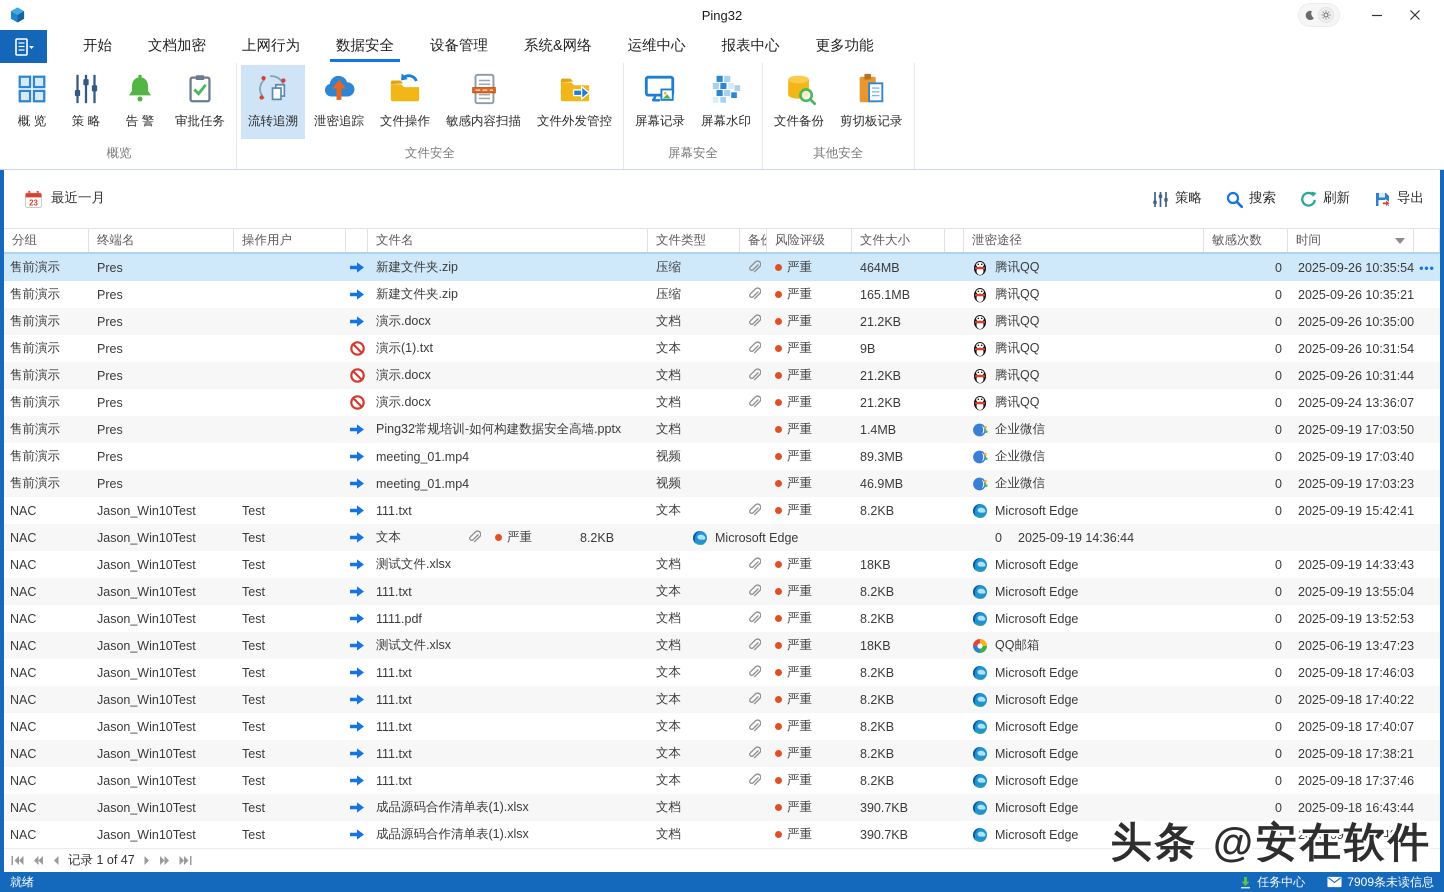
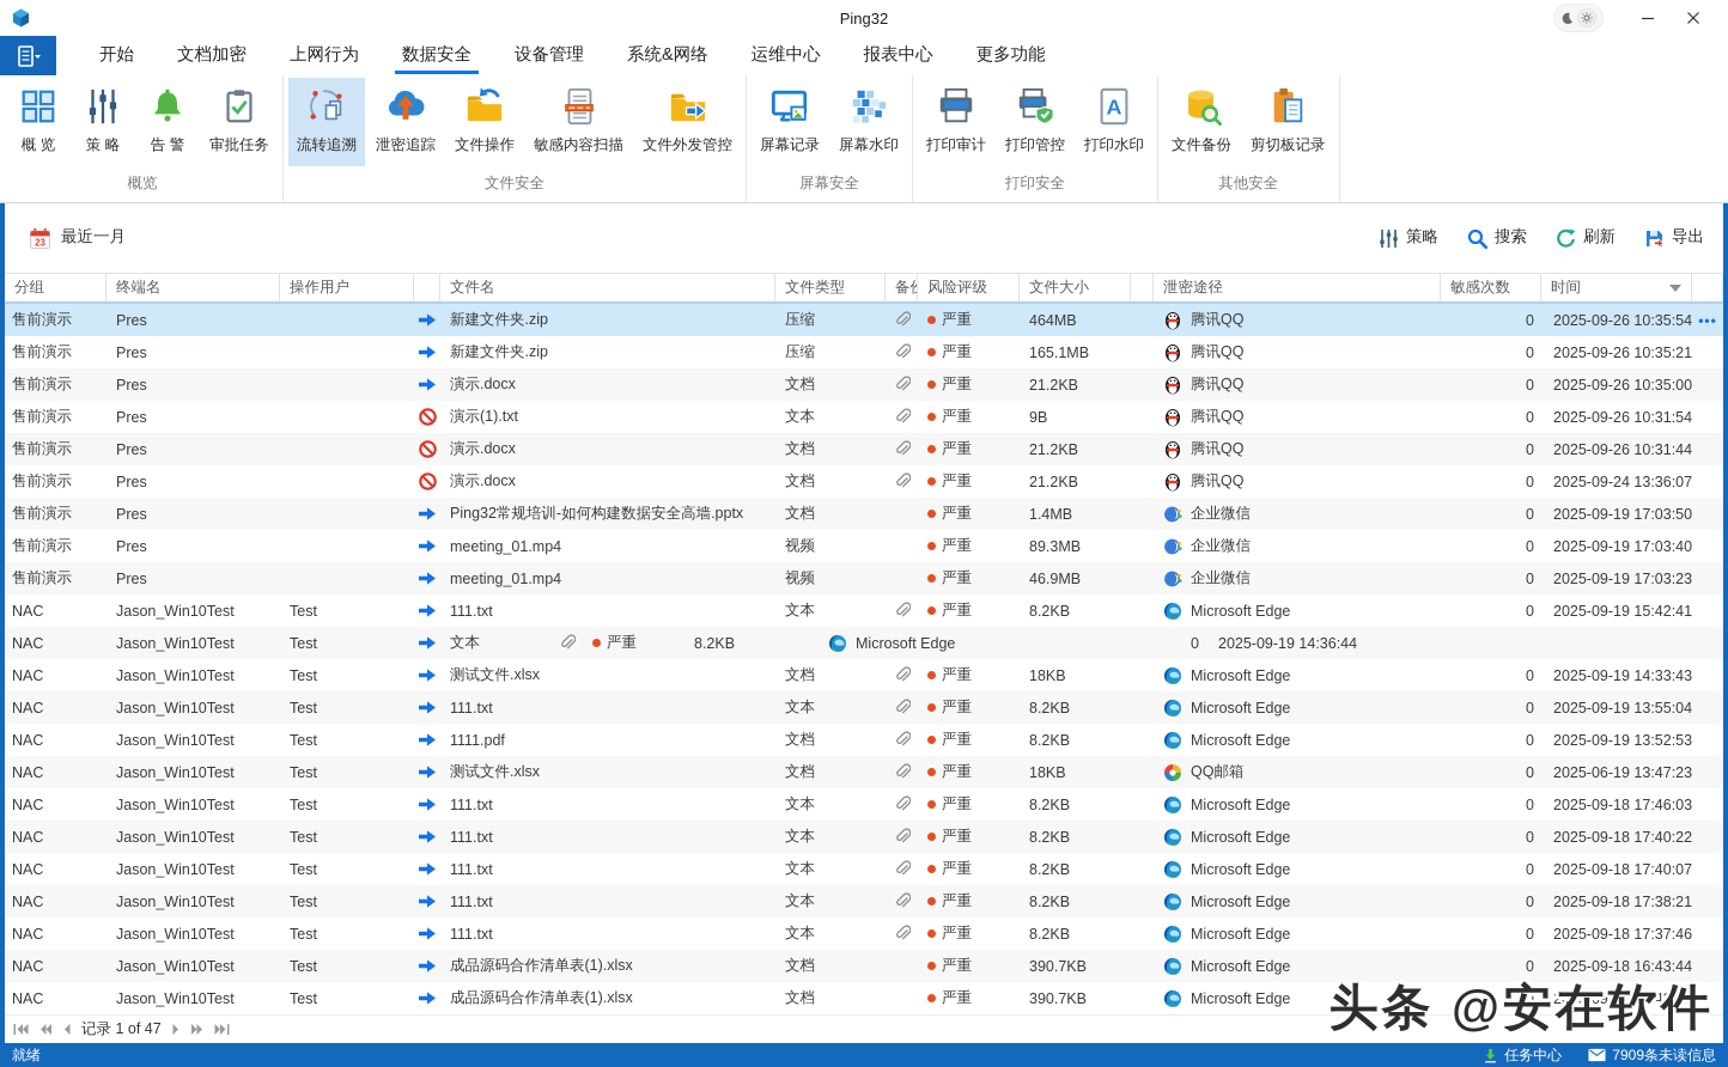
  Ping32
  开始
  文档加密
  上网行为
  数据安全
  设备管理
  系统&网络
  运维中心
  报表中心
  更多功能
  概 览
  策 略
  告 警
  审批任务
  概览
  流转追溯
  泄密追踪
  文件操作
  敏感内容扫描
  文件外发管控
  文件安全
  屏幕记录
  屏幕水印
  屏幕安全
+ 打印审计
+ 打印管控
+ A
+ 打印水印
+ 打印安全
  文件备份
  剪切板记录
  其他安全
  23
  最近一月
  策略
  搜索
  刷新
  导出
  分组
  终端名
  操作用户
  文件名
  文件类型
  风险评级
  文件大小
  泄密途径
  敏感次数
  时间
  售前演示
  Pres
  新建文件夹.zip
  压缩
  严重
  464MB
  腾讯QQ
  0
  2025-09-26 10:35:54
  •••
  售前演示
  Pres
  新建文件夹.zip
  压缩
  严重
  165.1MB
  腾讯QQ
  0
  2025-09-26 10:35:21
  售前演示
  Pres
  演示.docx
  文档
  严重
  21.2KB
  腾讯QQ
  0
  2025-09-26 10:35:00
  售前演示
  Pres
  演示(1).txt
  文本
  严重
  9B
  腾讯QQ
  0
  2025-09-26 10:31:54
  售前演示
  Pres
  演示.docx
  文档
  严重
  21.2KB
  腾讯QQ
  0
  2025-09-26 10:31:44
  售前演示
  Pres
  演示.docx
  文档
  严重
  21.2KB
  腾讯QQ
  0
  2025-09-24 13:36:07
  售前演示
  Pres
  Ping32常规培训-如何构建数据安全高墙.pptx
  文档
  严重
  1.4MB
  企业微信
  0
  2025-09-19 17:03:50
  售前演示
  Pres
  meeting_01.mp4
  视频
  严重
  89.3MB
  企业微信
  0
  2025-09-19 17:03:40
  售前演示
  Pres
  meeting_01.mp4
  视频
  严重
  46.9MB
  企业微信
  0
  2025-09-19 17:03:23
  NAC
  Jason_Win10Test
  Test
  111.txt
  文本
  严重
  8.2KB
  Microsoft Edge
  0
  2025-09-19 15:42:41
  NAC
  Jason_Win10Test
  Test
  文本
  严重
  8.2KB
  Microsoft Edge
  0
  2025-09-19 14:36:44
  NAC
  Jason_Win10Test
  Test
  测试文件.xlsx
  文档
  严重
  18KB
  Microsoft Edge
  0
  2025-09-19 14:33:43
  NAC
  Jason_Win10Test
  Test
  111.txt
  文本
  严重
  8.2KB
  Microsoft Edge
  0
  2025-09-19 13:55:04
  NAC
  Jason_Win10Test
  Test
  1111.pdf
  文档
  严重
  8.2KB
  Microsoft Edge
  0
  2025-09-19 13:52:53
  NAC
  Jason_Win10Test
  Test
  测试文件.xlsx
  文档
  严重
  18KB
  QQ邮箱
  0
  2025-06-19 13:47:23
  NAC
  Jason_Win10Test
  Test
  111.txt
  文本
  严重
  8.2KB
  Microsoft Edge
  0
  2025-09-18 17:46:03
  NAC
  Jason_Win10Test
  Test
  111.txt
  文本
  严重
  8.2KB
  Microsoft Edge
  0
  2025-09-18 17:40:22
  NAC
  Jason_Win10Test
  Test
  111.txt
  文本
  严重
  8.2KB
  Microsoft Edge
  0
  2025-09-18 17:40:07
  NAC
  Jason_Win10Test
  Test
  111.txt
  文本
  严重
  8.2KB
  Microsoft Edge
  0
  2025-09-18 17:38:21
  NAC
  Jason_Win10Test
  Test
  111.txt
  文本
  严重
  8.2KB
  Microsoft Edge
  0
  2025-09-18 17:37:46
  NAC
  Jason_Win10Test
  Test
  成品源码合作清单表(1).xlsx
  文档
  严重
  390.7KB
  Microsoft Edge
  0
  2025-09-18 16:43:44
  NAC
  Jason_Win10Test
  Test
  成品源码合作清单表(1).xlsx
  文档
  严重
  390.7KB
  Microsoft Edge
  0
  2025-09-18 16:43:41
  记录 1 of 47
  就绪
  任务中心
  7909条未读信息
  头条 @安在软件
